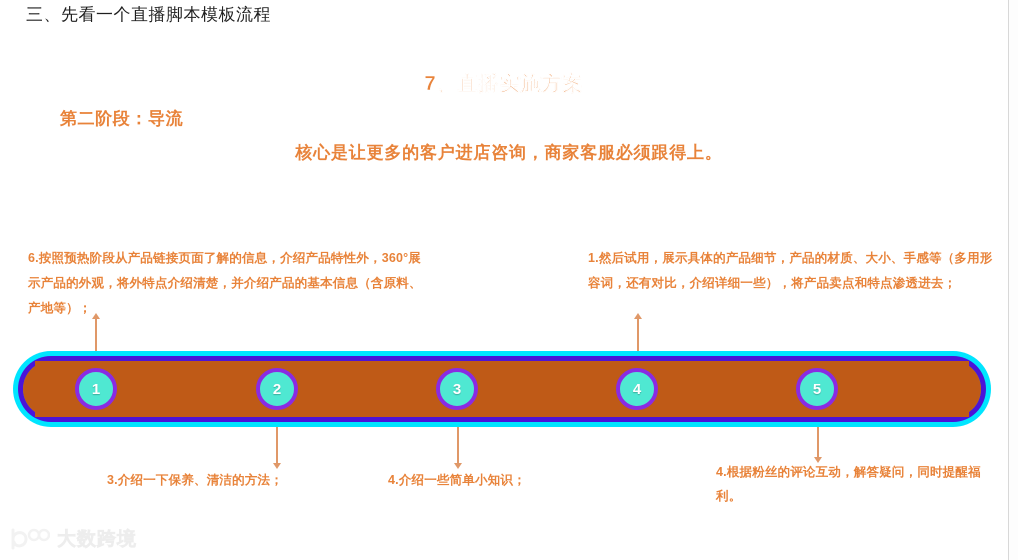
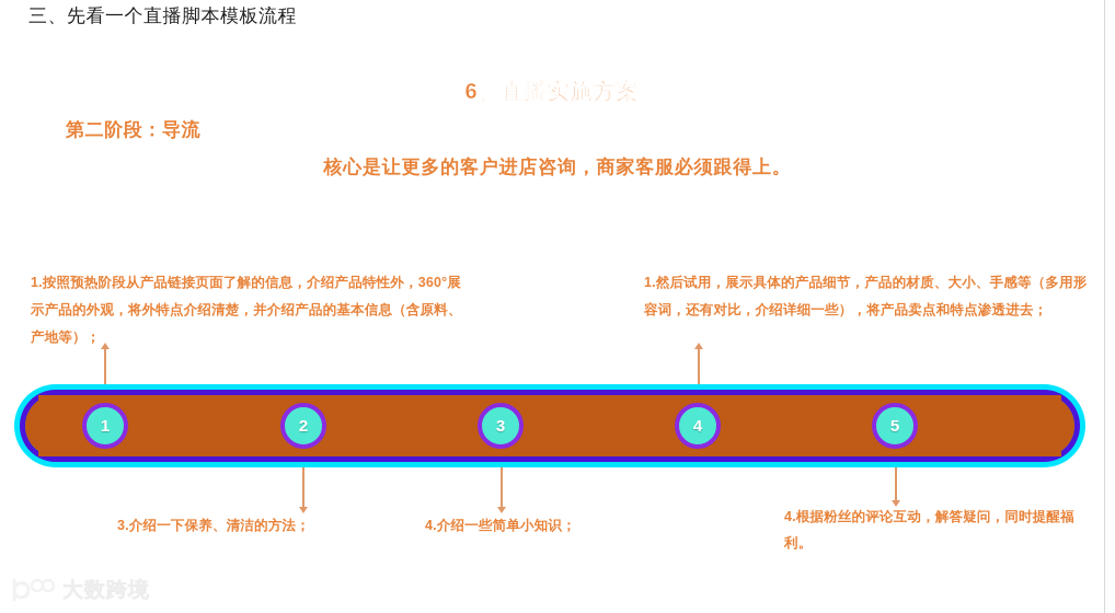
  三、先看一个直播脚本模板流程
- 7、直播实施方案
+ 6、直播实施方案
  第二阶段：导流
  核心是让更多的客户进店咨询，商家客服必须跟得上。
- 6.按照预热阶段从产品链接页面了解的信息，介绍产品特性外，360°展示产品的外观，将外特点介绍清楚，并介绍产品的基本信息（含原料、产地等）；
+ 1.按照预热阶段从产品链接页面了解的信息，介绍产品特性外，360°展示产品的外观，将外特点介绍清楚，并介绍产品的基本信息（含原料、产地等）；
  1.然后试用，展示具体的产品细节，产品的材质、大小、手感等（多用形容词，还有对比，介绍详细一些），将产品卖点和特点渗透进去；
  3.介绍一下保养、清洁的方法；
  4.介绍一些简单小知识；
  4.根据粉丝的评论互动，解答疑问，同时提醒福利。
  1
  2
  3
  4
  5
